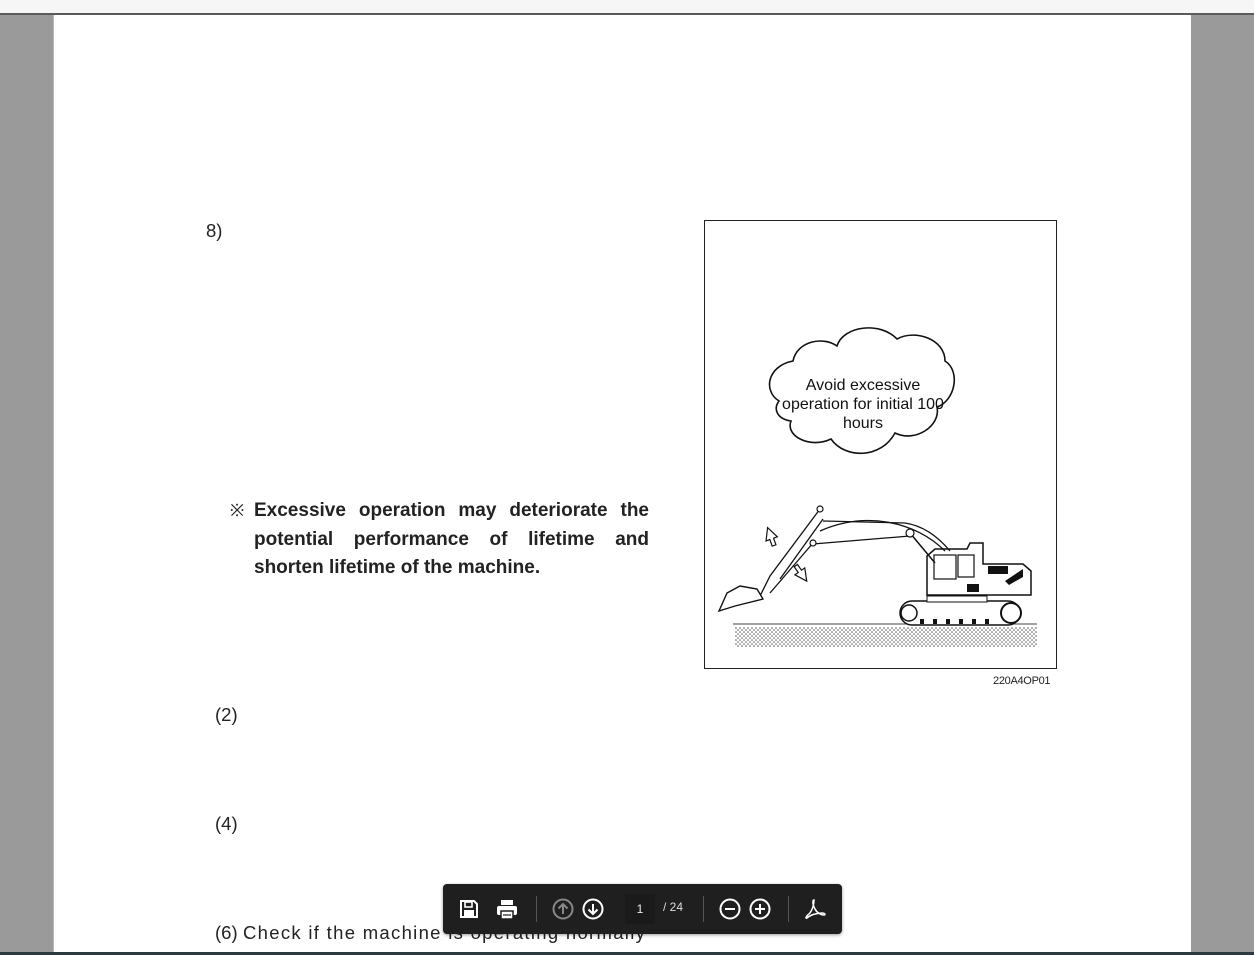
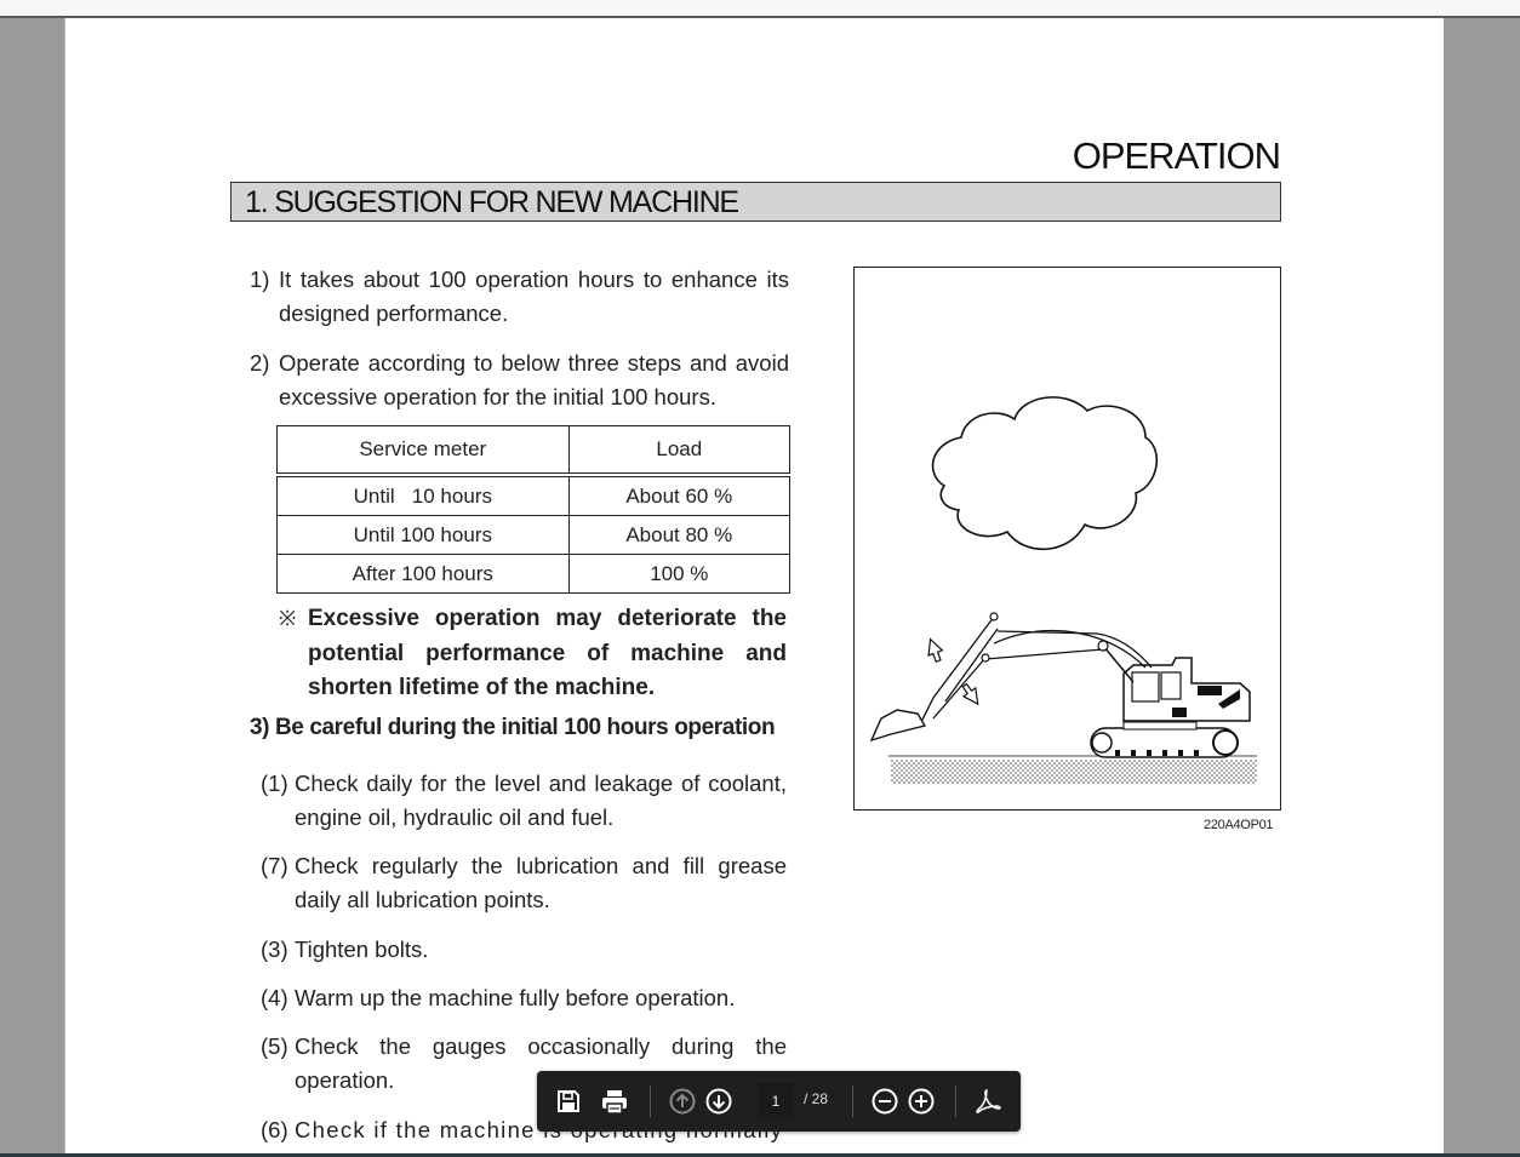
+ OPERATION
+ 1. SUGGESTION FOR NEW MACHINE
- 8)
+ 1)
+ It takes about 100 operation hours to enhance its designed performance.
+ 2)
+ Operate according to below three steps and avoid excessive operation for the initial 100 hours.
+ Service meter	Load
+ Until 10 hours	About 60 %
+ Until 100 hours	About 80 %
+ After 100 hours	100 %
  ※
- Excessive operation may deteriorate the potential performance of lifetime and shorten lifetime of the machine.
+ Excessive operation may deteriorate the potential performance of machine and shorten lifetime of the machine.
+ 3) Be careful during the initial 100 hours operation
+ (1)
+ Check daily for the level and leakage of coolant, engine oil, hydraulic oil and fuel.
- (2)
+ (7)
+ Check regularly the lubrication and fill grease daily all lubrication points.
+ (3)
+ Tighten bolts.
  (4)
+ Warm up the machine fully before operation.
+ (5)
+ Check the gauges occasionally during the operation.
  (6)
- Avoid excessive operation for initial 100 hours
  220A4OP01
  1
- / 24
+ / 28
